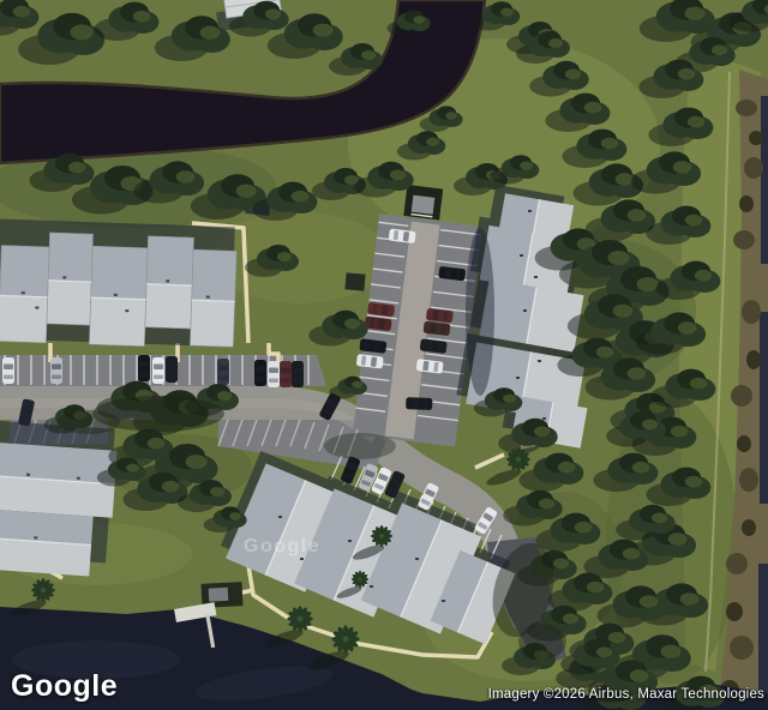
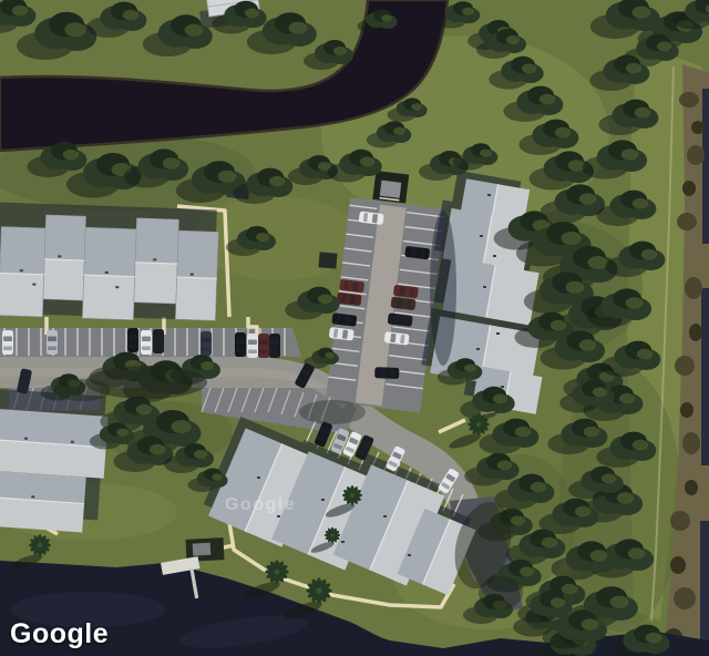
  Google
  Google
- Imagery ©2026 Airbus, Maxar Technologies
